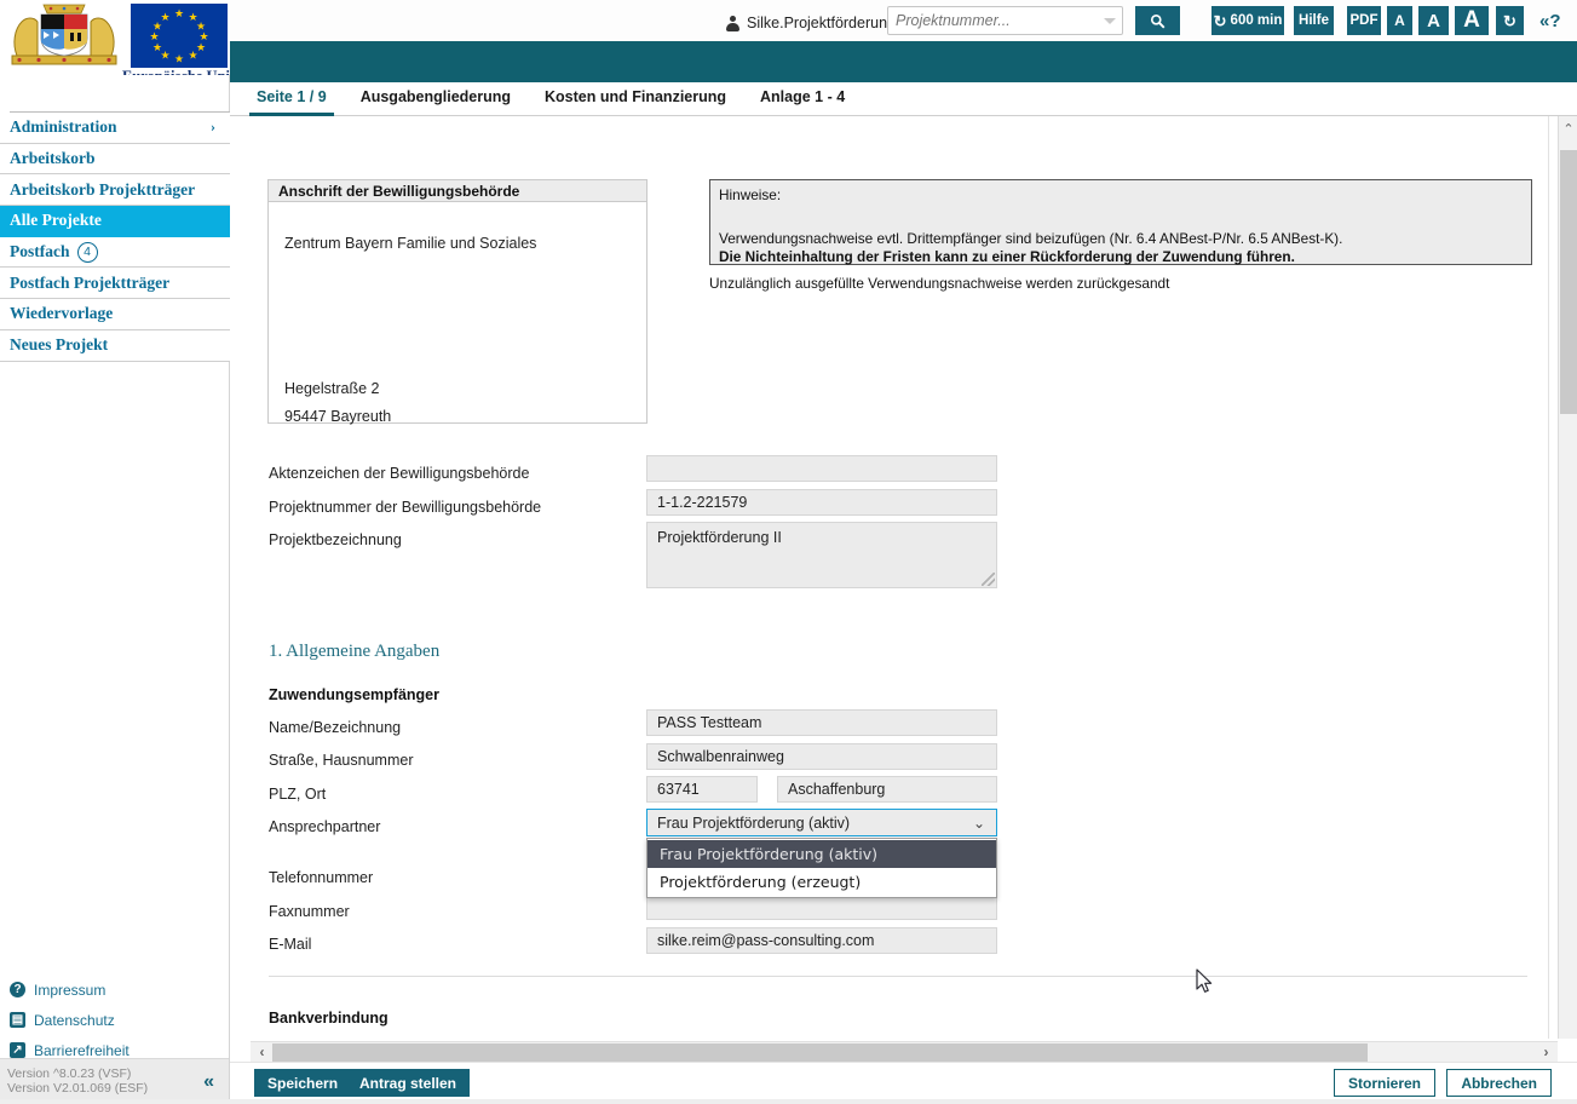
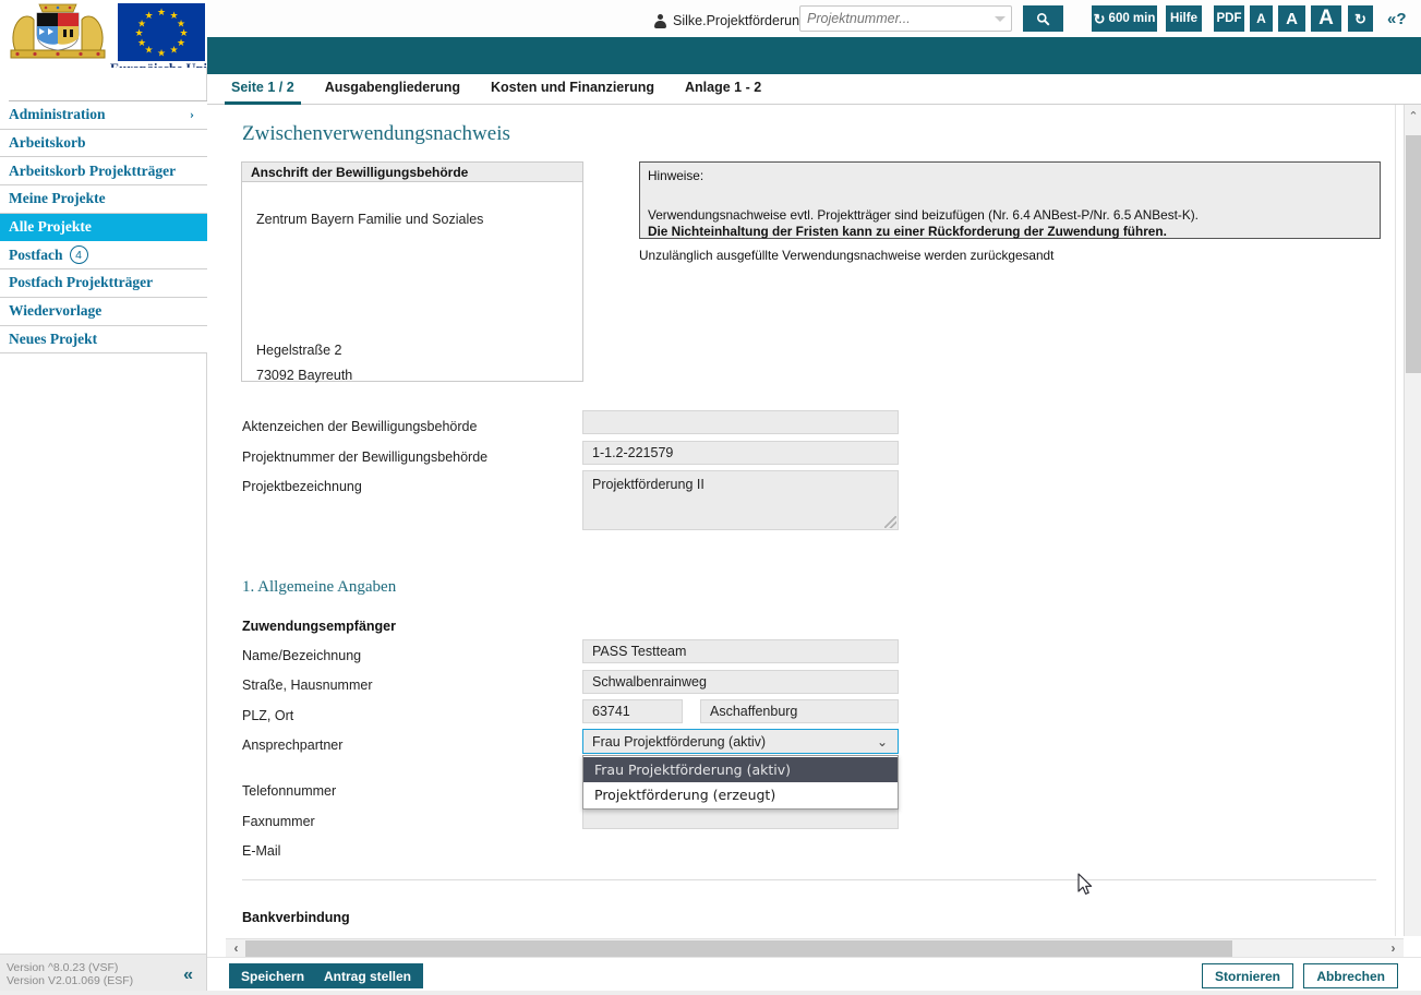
  ★
  ★
  ★
  ★
  ★
  ★
  ★
  ★
  ★
  ★
  ★
  ★
  Silke.Projektförderun
  Projektnummer...
  ↻
  600 min
  Hilfe
  PDF
  A
  A
  A
  ↻
  «?
- Seite 1 / 9
+ Seite 1 / 2
  Ausgabengliederung
  Kosten und Finanzierung
- Anlage 1 - 4
+ Anlage 1 - 2
  Administration
  ›
  Arbeitskorb
  Arbeitskorb Projektträger
+ Meine Projekte
  Alle Projekte
  Postfach
  4
  Postfach Projektträger
  Wiedervorlage
  Neues Projekt
- ?
- Impressum
- ▤
- Datenschutz
- ↗
- Barrierefreiheit
  Version ^8.0.23 (VSF)
  Version V2.01.069 (ESF)
  «
+ Zwischenverwendungsnachweis
  Anschrift der Bewilligungsbehörde
  Zentrum Bayern Familie und Soziales
  Hegelstraße 2
- 95447 Bayreuth
+ 73092 Bayreuth
  Hinweise:
- Verwendungsnachweise evtl. Drittempfänger sind beizufügen (Nr. 6.4 ANBest-P/Nr. 6.5 ANBest-K).
+ Verwendungsnachweise evtl. Projektträger sind beizufügen (Nr. 6.4 ANBest-P/Nr. 6.5 ANBest-K).
  Die Nichteinhaltung der Fristen kann zu einer Rückforderung der Zuwendung führen.
  Unzulänglich ausgefüllte Verwendungsnachweise werden zurückgesandt
  Aktenzeichen der Bewilligungsbehörde
  Projektnummer der Bewilligungsbehörde
  1-1.2-221579
  Projektbezeichnung
  Projektförderung II
  1. Allgemeine Angaben
  Zuwendungsempfänger
  Name/Bezeichnung
  PASS Testteam
  Straße, Hausnummer
  Schwalbenrainweg
  PLZ, Ort
  63741
  Aschaffenburg
  Ansprechpartner
  Frau Projektförderung (aktiv)
  ⌄
  Telefonnummer
  Faxnummer
  E-Mail
- silke.reim@pass-consulting.com
  Bankverbindung
  Frau Projektförderung (aktiv)
  Projektförderung (erzeugt)
  ⌃
  ‹
  ›
  Speichern
  Antrag stellen
  Stornieren
  Abbrechen
